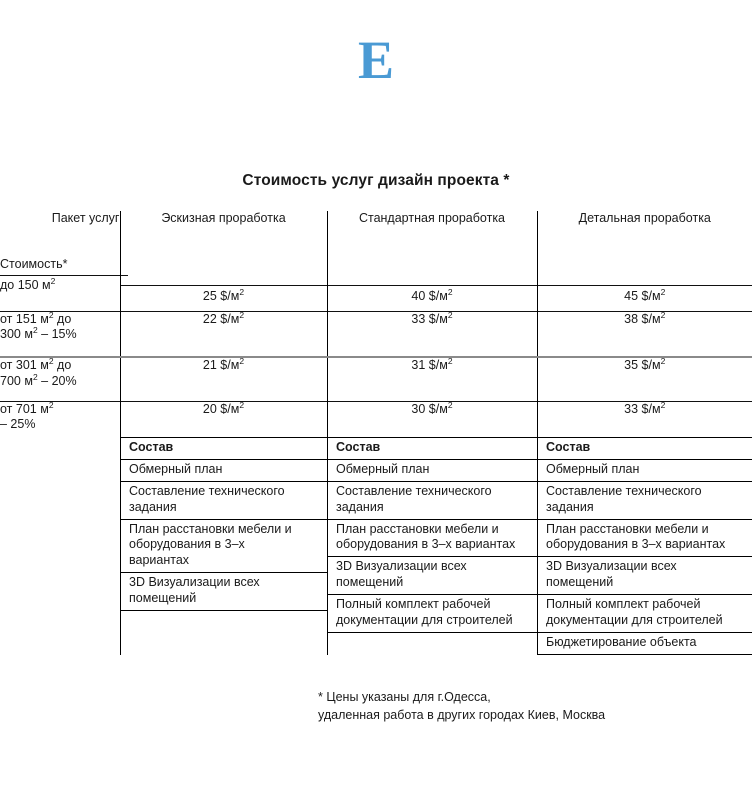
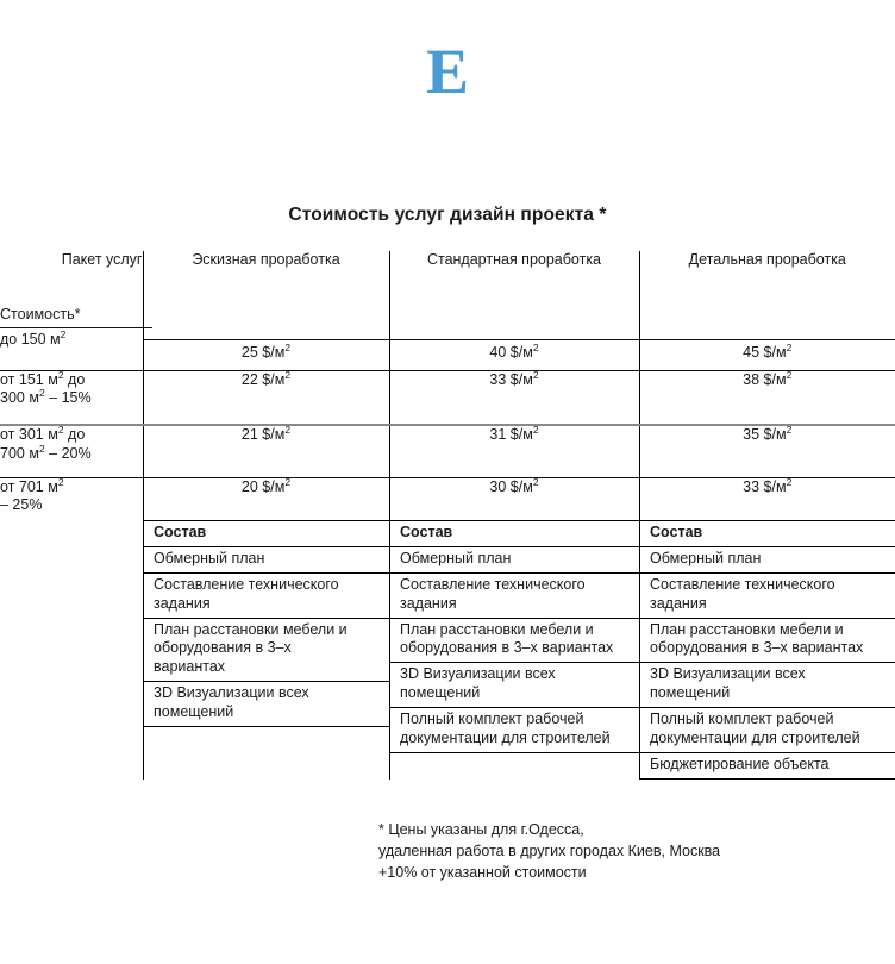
  E
  Стоимость услуг дизайн проекта *
  Пакет услуг	Эскизная проработка	Стандартная проработка	Детальная проработка
  Стоимость* до 150 м2	25 $/м2	40 $/м2	45 $/м2
  от 151 м2 до 300 м2 – 15%	22 $/м2	33 $/м2	38 $/м2
  от 301 м2 до 700 м2 – 20%	21 $/м2	31 $/м2	35 $/м2
  от 701 м2 – 25%	20 $/м2	30 $/м2	33 $/м2
  Состав
  Обмерный план
  Составление технического
  задания
  План расстановки мебели и
  оборудования в 3–х
  вариантах
  3D Визуализации всех
  помещений
  Состав
  Обмерный план
  Составление технического
  задания
  План расстановки мебели и
  оборудования в 3–х вариантах
  3D Визуализации всех
  помещений
  Полный комплект рабочей
  документации для строителей
  Состав
  Обмерный план
  Составление технического
  задания
  План расстановки мебели и
  оборудования в 3–х вариантах
  3D Визуализации всех
  помещений
  Полный комплект рабочей
  документации для строителей
  Бюджетирование объекта
  * Цены указаны для г.Одесса,
  удаленная работа в других городах Киев, Москва
+ +10% от указанной стоимости
